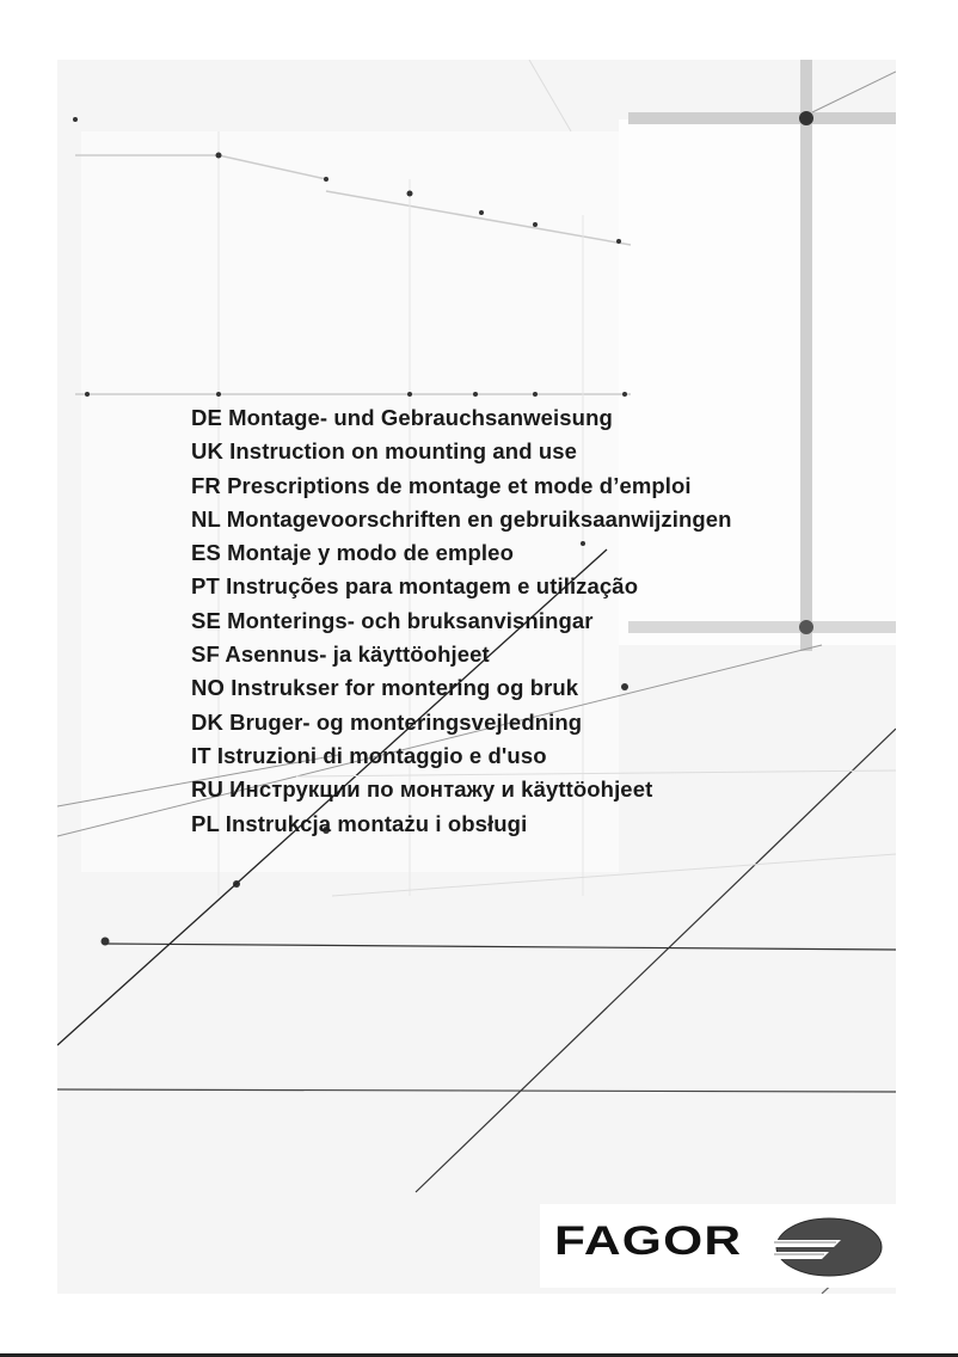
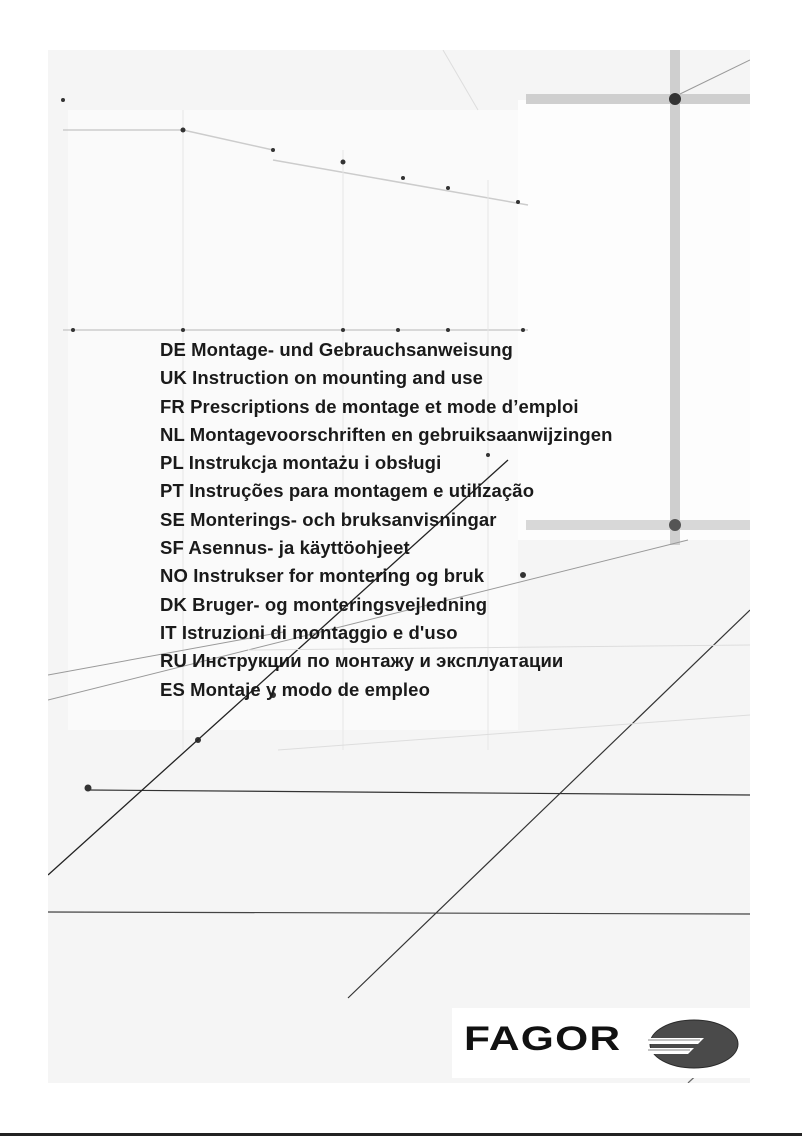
  DE Montage- und Gebrauchsanweisung
  UK Instruction on mounting and use
  FR Prescriptions de montage et mode d’emploi
  NL Montagevoorschriften en gebruiksaanwijzingen
- ES Montaje y modo de empleo
+ PL Instrukcja montażu i obsługi
  PT Instruções para montagem e utilização
  SE Monterings- och bruksanvisningar
  SF Asennus- ja käyttöohjeet
  NO Instrukser for montering og bruk
  DK Bruger- og monteringsvejledning
  IT Istruzioni di montaggio e d'uso
- RU Инструкции по монтажу и käyttöohjeet
+ RU Инструкции по монтажу и эксплуатации
- PL Instrukcja montażu i obsługi
+ ES Montaje y modo de empleo
  FAGOR
